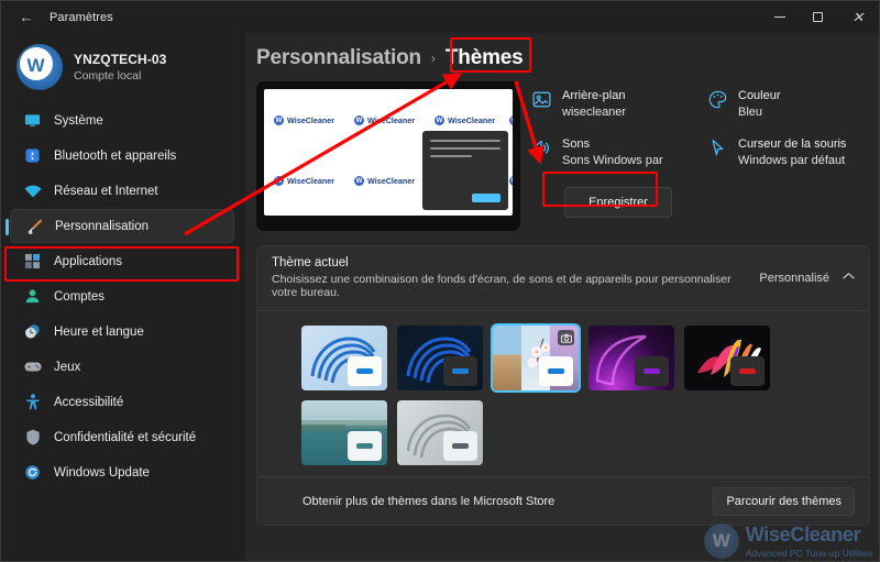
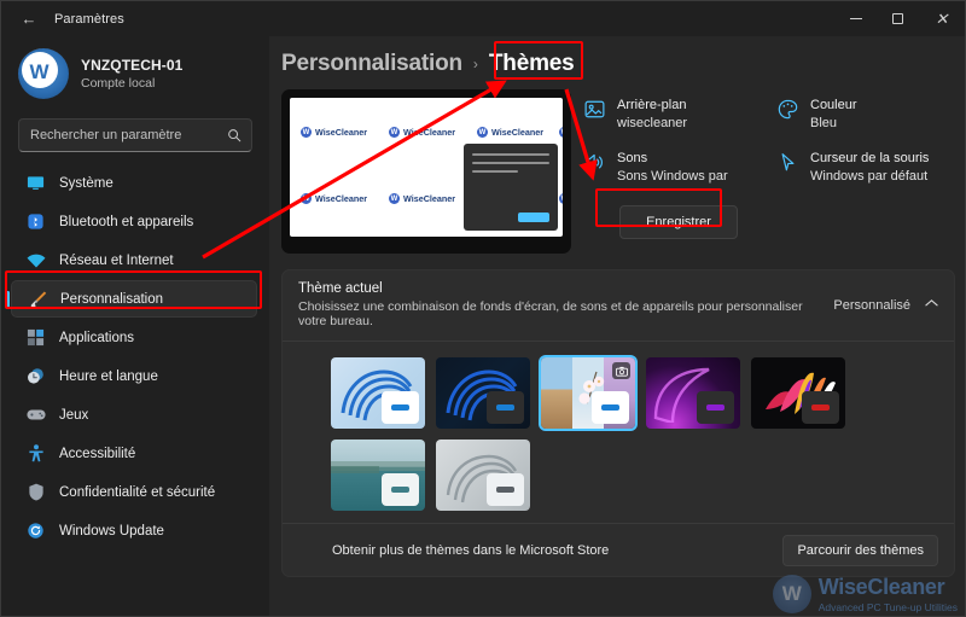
  ←
  Paramètres
  ✕
  W
- YNZQTECH-03
+ YNZQTECH-01
  Compte local
+ Rechercher un paramètre
  Système
  Bluetooth et appareils
  Réseau et Internet
  Personnalisation
  Applications
- Comptes
  Heure et langue
  Jeux
  Accessibilité
  Confidentialité et sécurité
  Windows Update
  Personnalisation
  ›
  Thèmes
  WiseCleaner
  WiCleaner
  WiseCleaner
  WiseCleaner
  WiseCleaner
  Arrière-plan
  wisecleaner
  Couleur
  Bleu
  Sons
  Sons Windows par
  Curseur de la souris
  Windows par défaut
  Enregistrer
  Thème actuel
  Choisissez une combinaison de fonds d'écran, de sons et de appareils pour personnaliser votre bureau.
  Personnalisé
  Obtenir plus de thèmes dans le Microsoft Store
  Parcourir des thèmes
  W
  WiseCleaner
  Advanced PC Tune-up Utilities
